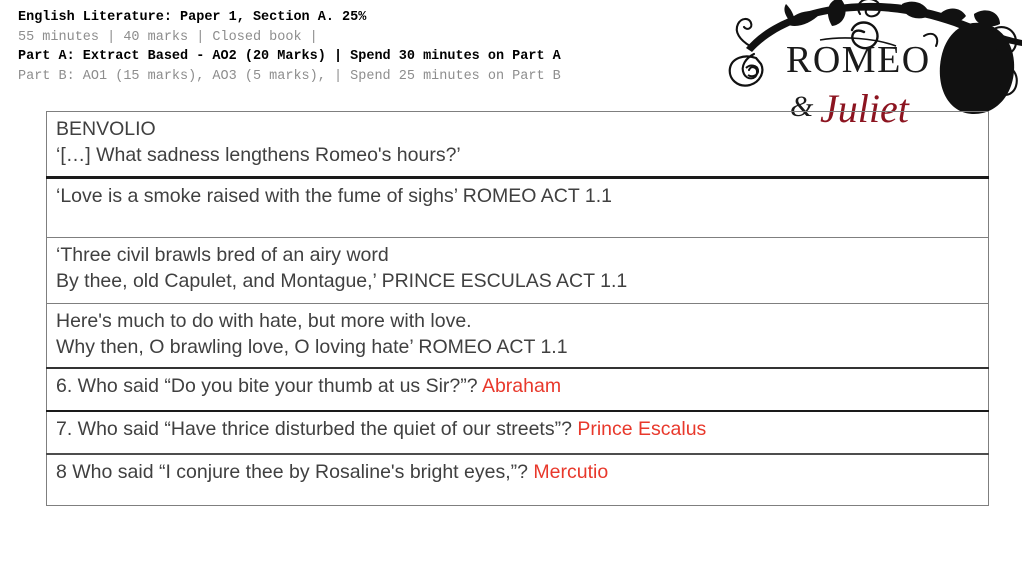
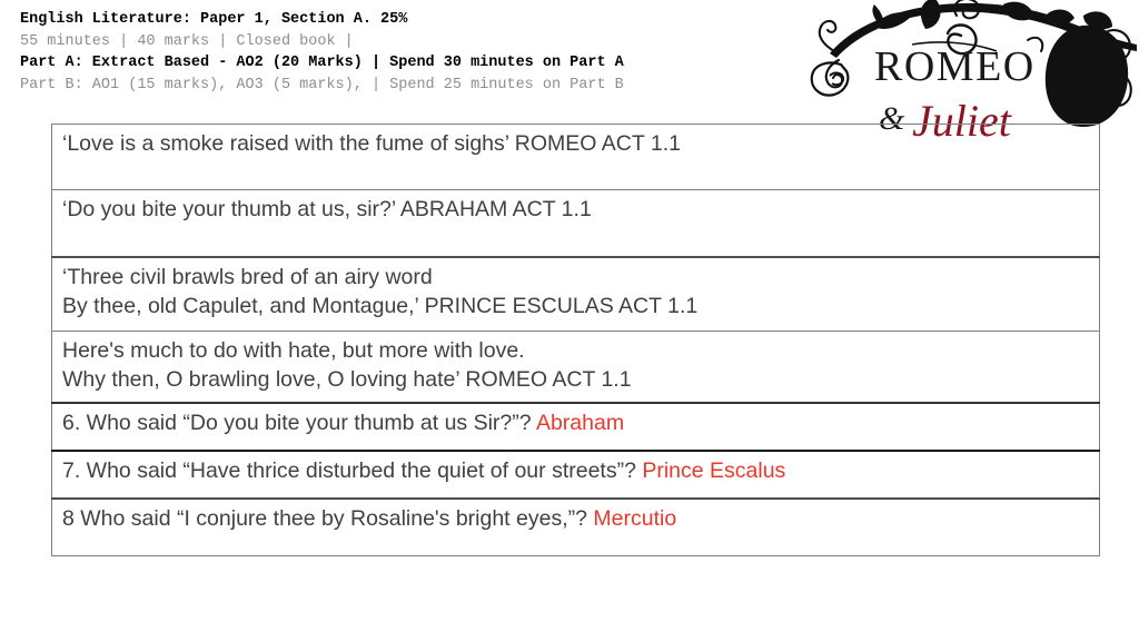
  English Literature: Paper 1, Section A. 25%
  55 minutes | 40 marks | Closed book |
  Part A: Extract Based - AO2 (20 Marks) | Spend 30 minutes on Part A
  Part B: AO1 (15 marks), AO3 (5 marks), | Spend 25 minutes on Part B
  ROMEO
  &
  Juliet
- BENVOLIO ‘[…] What sadness lengthens Romeo's hours?’
  ‘Love is a smoke raised with the fume of sighs’ ROMEO ACT 1.1
+ ‘Do you bite your thumb at us, sir?’ ABRAHAM ACT 1.1
  ‘Three civil brawls bred of an airy word By thee, old Capulet, and Montague,’ PRINCE ESCULAS ACT 1.1
  Here's much to do with hate, but more with love. Why then, O brawling love, O loving hate’ ROMEO ACT 1.1
  6. Who said “Do you bite your thumb at us Sir?”? Abraham
  7. Who said “Have thrice disturbed the quiet of our streets”? Prince Escalus
  8 Who said “I conjure thee by Rosaline's bright eyes,”? Mercutio
